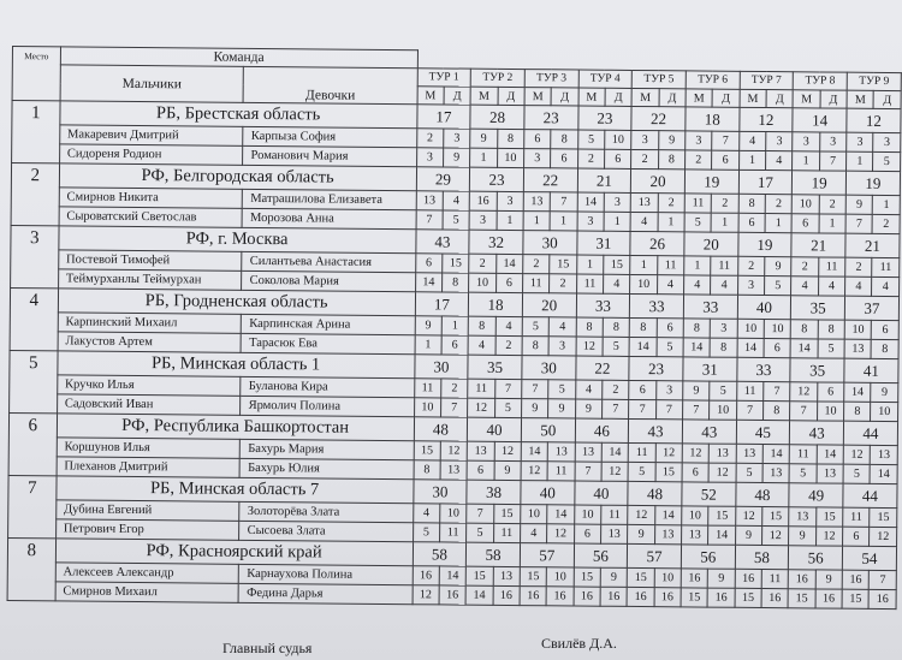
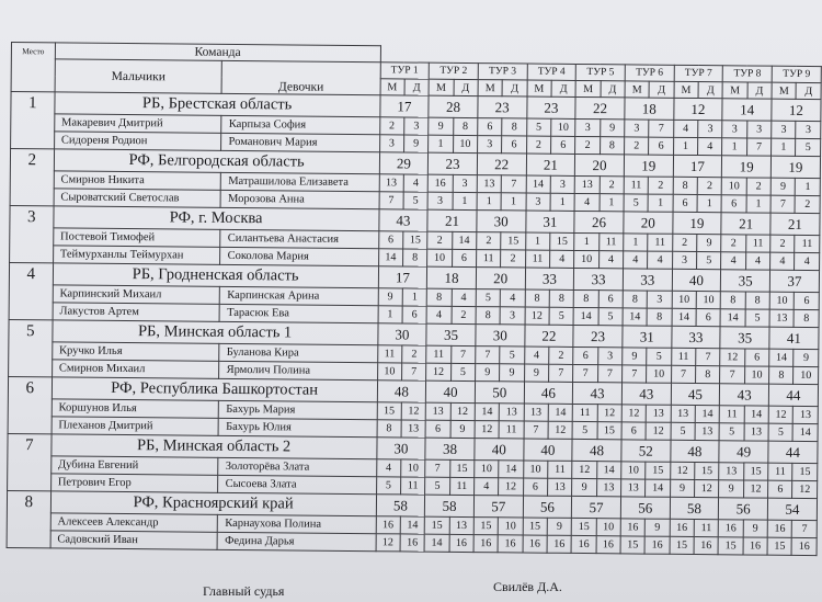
  Место	Команда
  Мальчики	Девочки	ТУР 1	ТУР 2	ТУР 3	ТУР 4	ТУР 5	ТУР 6	ТУР 7	ТУР 8	ТУР 9
  М	Д	М	Д	М	Д	М	Д	М	Д	М	Д	М	Д	М	Д	М	Д
  1	РБ, Брестская область	17	28	23	23	22	18	12	14	12
  Макаревич Дмитрий	Карпыза София	2	3	9	8	6	8	5	10	3	9	3	7	4	3	3	3	3	3
  Сидореня Родион	Романович Мария	3	9	1	10	3	6	2	6	2	8	2	6	1	4	1	7	1	5
  2	РФ, Белгородская область	29	23	22	21	20	19	17	19	19
  Смирнов Никита	Матрашилова Елизавета	13	4	16	3	13	7	14	3	13	2	11	2	8	2	10	2	9	1
  Сыроватский Светослав	Морозова Анна	7	5	3	1	1	1	3	1	4	1	5	1	6	1	6	1	7	2
- 3	РФ, г. Москва	43	32	30	31	26	20	19	21	21
+ 3	РФ, г. Москва	43	21	30	31	26	20	19	21	21
  Постевой Тимофей	Силантьева Анастасия	6	15	2	14	2	15	1	15	1	11	1	11	2	9	2	11	2	11
  Теймурханлы Теймурхан	Соколова Мария	14	8	10	6	11	2	11	4	10	4	4	4	3	5	4	4	4	4
  4	РБ, Гродненская область	17	18	20	33	33	33	40	35	37
  Карпинский Михаил	Карпинская Арина	9	1	8	4	5	4	8	8	8	6	8	3	10	10	8	8	10	6
  Лакустов Артем	Тарасюк Ева	1	6	4	2	8	3	12	5	14	5	14	8	14	6	14	5	13	8
  5	РБ, Минская область 1	30	35	30	22	23	31	33	35	41
  Кручко Илья	Буланова Кира	11	2	11	7	7	5	4	2	6	3	9	5	11	7	12	6	14	9
- Садовский Иван	Ярмолич Полина	10	7	12	5	9	9	9	7	7	7	7	10	7	8	7	10	8	10
+ Смирнов Михаил	Ярмолич Полина	10	7	12	5	9	9	9	7	7	7	7	10	7	8	7	10	8	10
  6	РФ, Республика Башкортостан	48	40	50	46	43	43	45	43	44
  Коршунов Илья	Бахурь Мария	15	12	13	12	14	13	13	14	11	12	12	13	13	14	11	14	12	13
  Плеханов Дмитрий	Бахурь Юлия	8	13	6	9	12	11	7	12	5	15	6	12	5	13	5	13	5	14
- 7	РБ, Минская область 7	30	38	40	40	48	52	48	49	44
+ 7	РБ, Минская область 2	30	38	40	40	48	52	48	49	44
  Дубина Евгений	Золоторёва Злата	4	10	7	15	10	14	10	11	12	14	10	15	12	15	13	15	11	15
  Петрович Егор	Сысоева Злата	5	11	5	11	4	12	6	13	9	13	13	14	9	12	9	12	6	12
  8	РФ, Красноярский край	58	58	57	56	57	56	58	56	54
  Алексеев Александр	Карнаухова Полина	16	14	15	13	15	10	15	9	15	10	16	9	16	11	16	9	16	7
- Смирнов Михаил	Федина Дарья	12	16	14	16	16	16	16	16	16	16	15	16	15	16	15	16	15	16
+ Садовский Иван	Федина Дарья	12	16	14	16	16	16	16	16	16	16	15	16	15	16	15	16	15	16
  Главный судья
  Свилёв Д.А.
